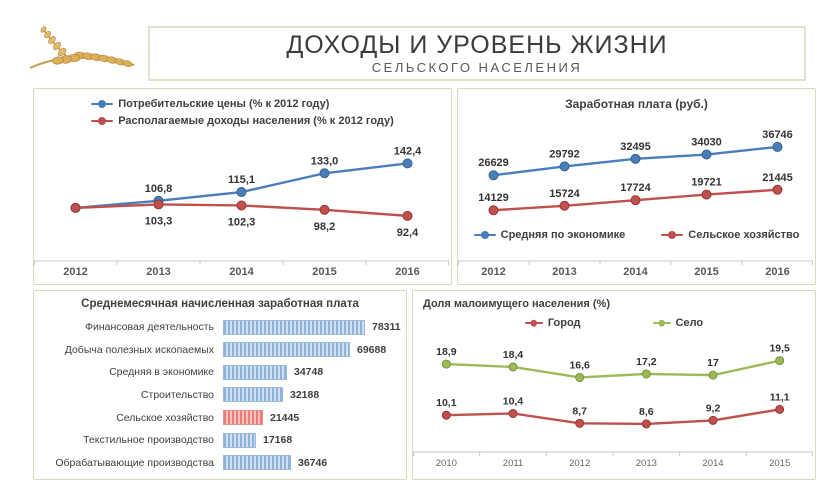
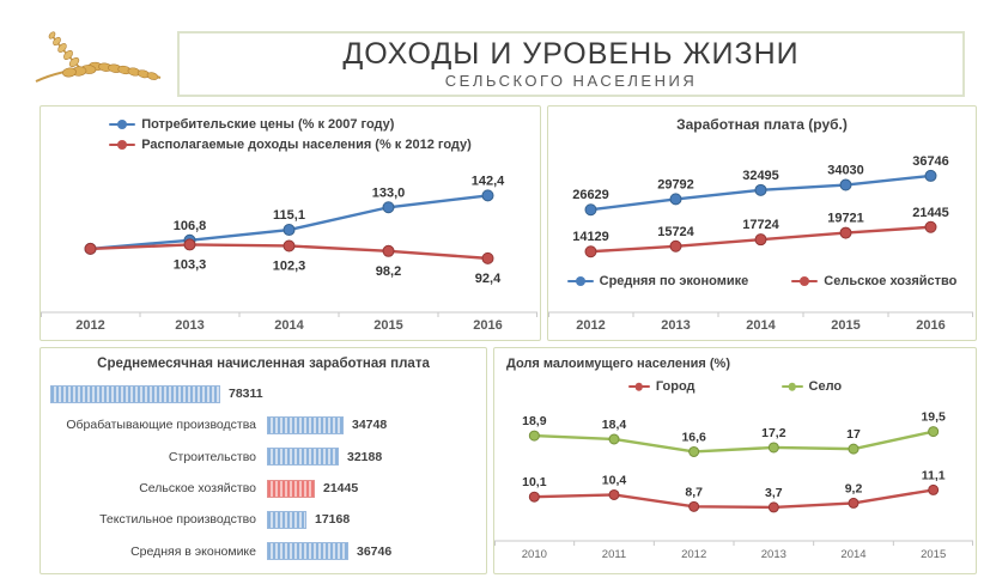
  ДОХОДЫ И УРОВЕНЬ ЖИЗНИ
  СЕЛЬСКОГО НАСЕЛЕНИЯ
- Потребительские цены (% к 2012 году)
+ Потребительские цены (% к 2007 году)
  Располагаемые доходы населения (% к 2012 году)
  2012
  2013
  2014
  2015
  2016
  106,8
  115,1
  133,0
  142,4
  103,3
  102,3
  98,2
  92,4
  Заработная плата (руб.)
  2012
  2013
  2014
  2015
  2016
  26629
  29792
  32495
  34030
  36746
  14129
  15724
  17724
  19721
  21445
  Средняя по экономике
  Сельское хозяйство
  Среднемесячная начисленная заработная плата
- Финансовая деятельность
  78311
- Добыча полезных ископаемых
- 69688
- Средняя в экономике
+ Обрабатывающие производства
  34748
  Строительство
  32188
  Сельское хозяйство
  21445
  Текстильное производство
  17168
- Обрабатывающие производства
+ Средняя в экономике
  36746
  Доля малоимущего населения (%)
  Город
  Село
  2010
  2011
  2012
  2013
  2014
  2015
  10,1
  10,4
  8,7
- 8,6
+ 3,7
  9,2
  11,1
  18,9
  18,4
  16,6
  17,2
  17
  19,5
